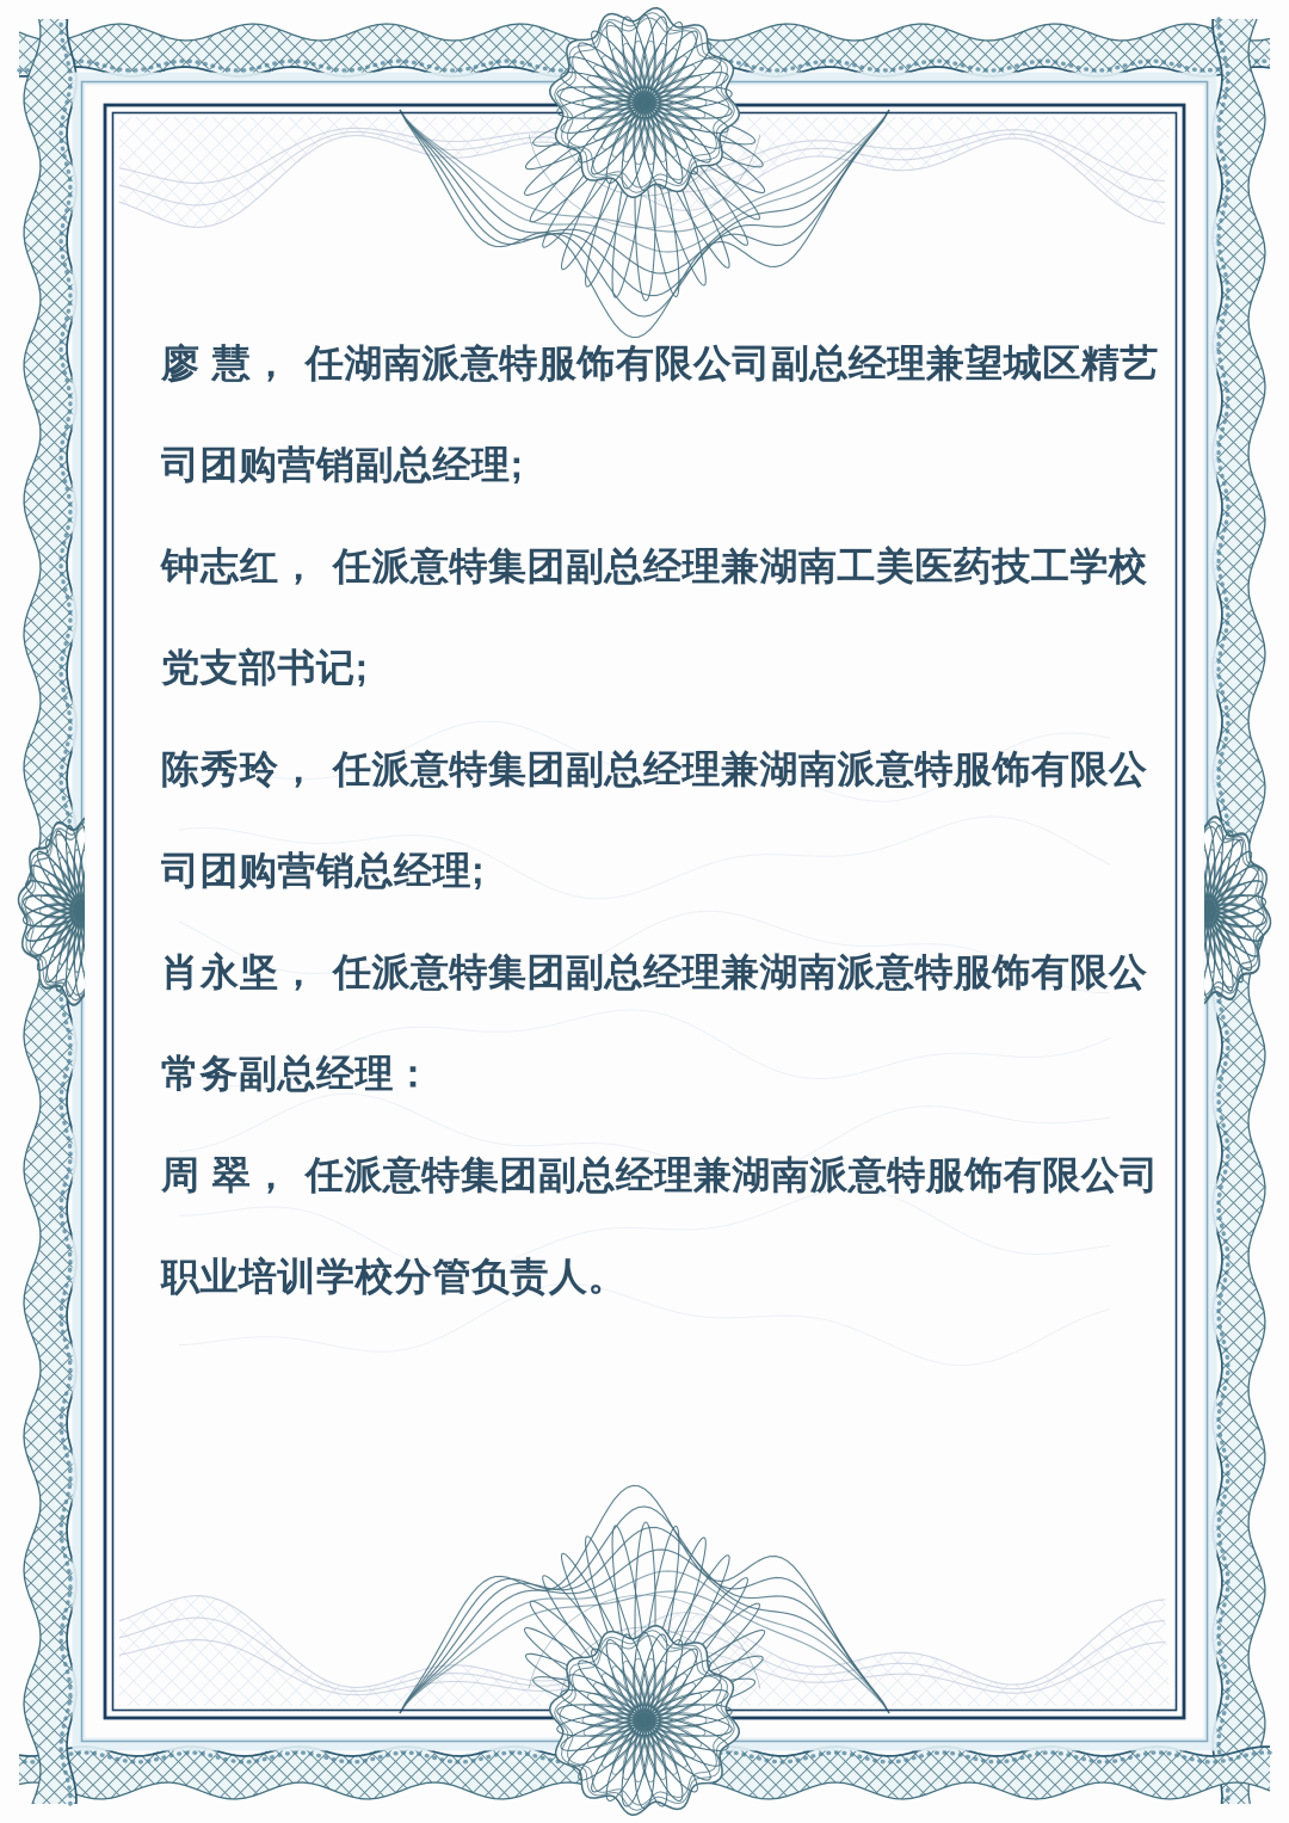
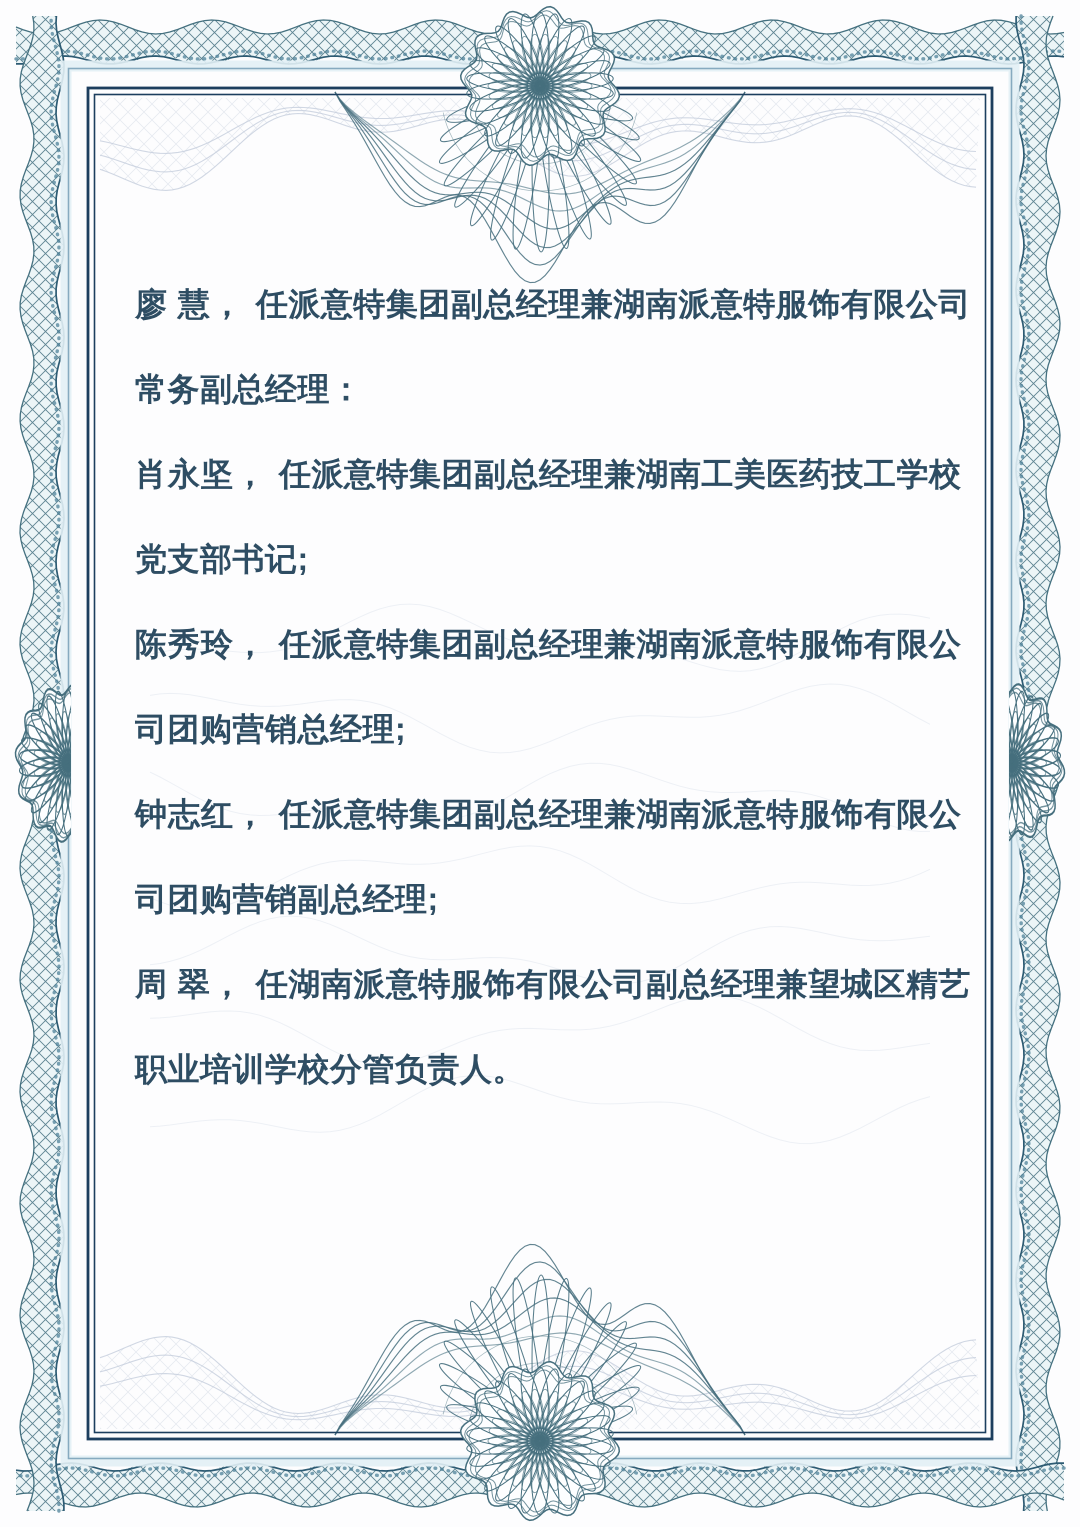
- 廖 慧， 任湖南派意特服饰有限公司副总经理兼望城区精艺
+ 廖 慧， 任派意特集团副总经理兼湖南派意特服饰有限公司
- 司团购营销副总经理;
+ 常务副总经理：
- 钟志红， 任派意特集团副总经理兼湖南工美医药技工学校
+ 肖永坚， 任派意特集团副总经理兼湖南工美医药技工学校
  党支部书记;
  陈秀玲， 任派意特集团副总经理兼湖南派意特服饰有限公
  司团购营销总经理;
- 肖永坚， 任派意特集团副总经理兼湖南派意特服饰有限公
+ 钟志红， 任派意特集团副总经理兼湖南派意特服饰有限公
- 常务副总经理：
+ 司团购营销副总经理;
- 周 翠， 任派意特集团副总经理兼湖南派意特服饰有限公司
+ 周 翠， 任湖南派意特服饰有限公司副总经理兼望城区精艺
  职业培训学校分管负责人。
